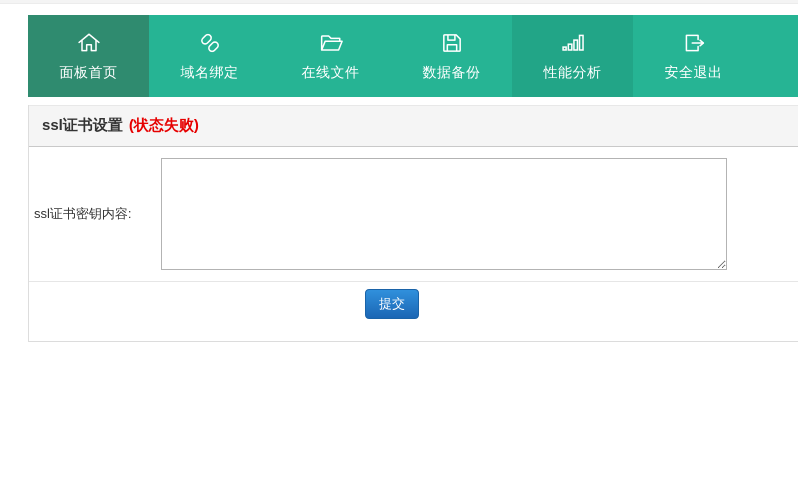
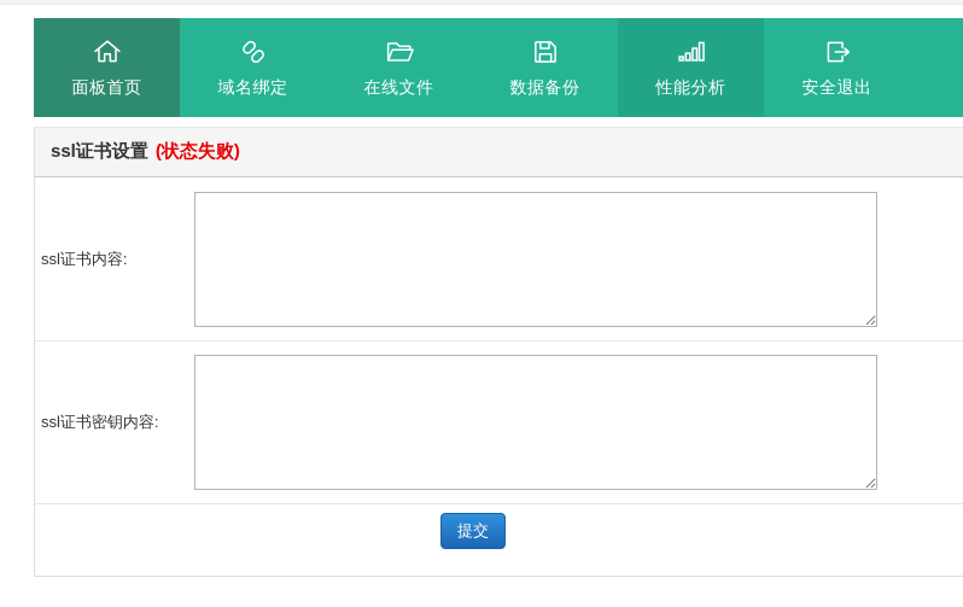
  面板首页
  域名绑定
  在线文件
  数据备份
  性能分析
  安全退出
  ssl证书设置
  (状态失败)
+ ssl证书内容:
  ssl证书密钥内容:
  提交
